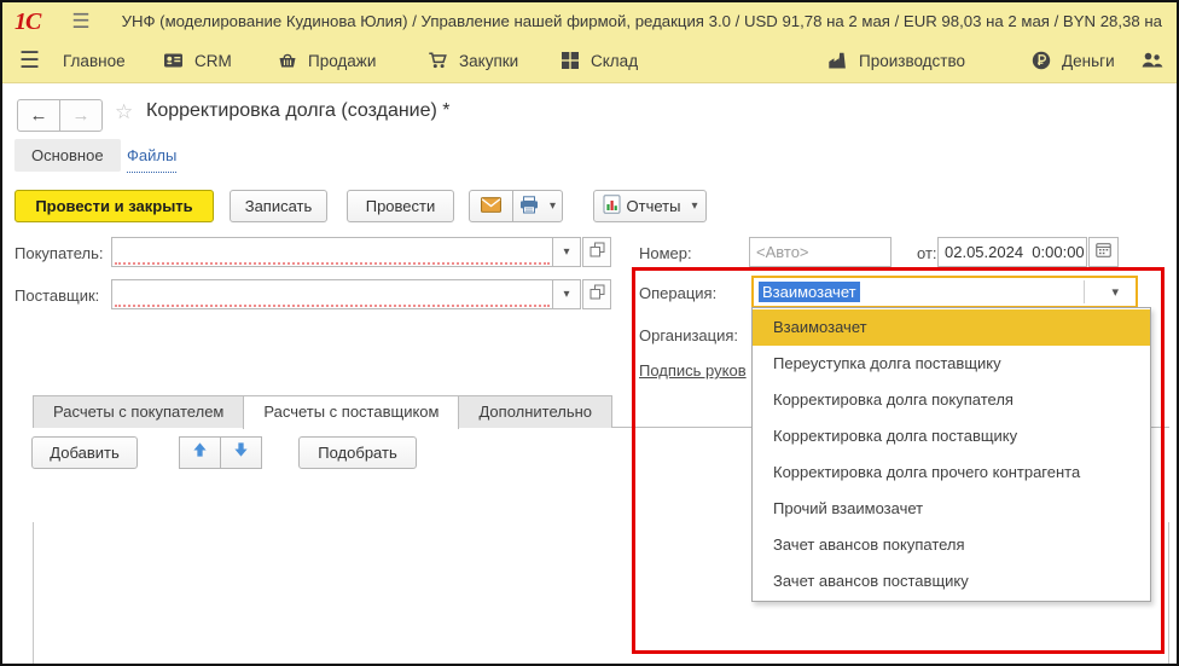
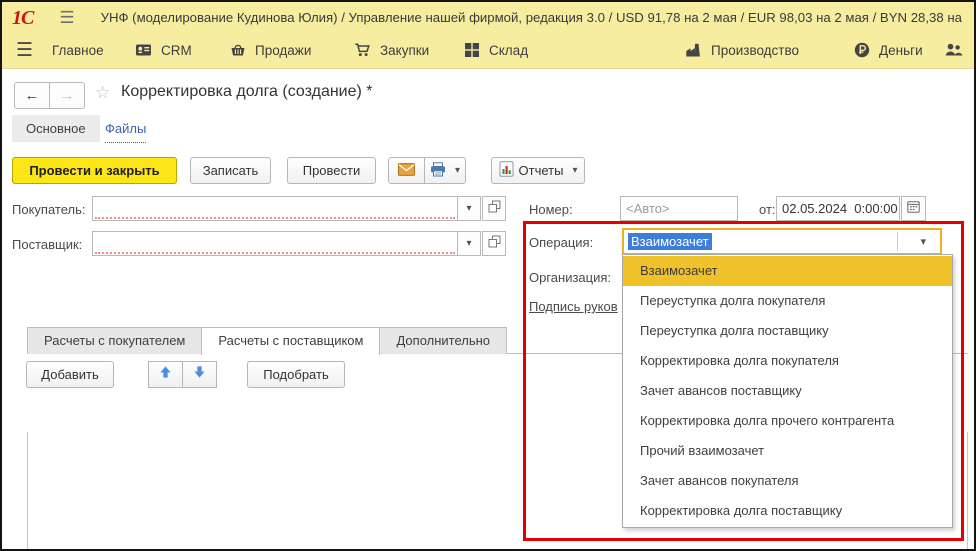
  1С
  ☰
  УНФ (моделирование Кудинова Юлия) / Управление нашей фирмой, редакция 3.0 / USD 91,78 на 2 мая / EUR 98,03 на 2 мая / BYN 28,38 на
  ☰
  Главное
  CRM
  Продажи
  Закупки
  Склад
  Производство
  Деньги
  ←
  →
  ☆
  Корректировка долга (создание) *
  Основное
  Файлы
  Провести и закрыть
  Записать
  Провести
  ▾
  Отчеты
  ▾
  Покупатель:
  ▾
  Поставщик:
  ▾
  Номер:
  <Авто>
  от:
  02.05.2024 0:00:00
  Операция:
  Взаимозачет
  ▾
  Организация:
  Подпись руков
  Расчеты с покупателем
  Расчеты с поставщиком
  Дополнительно
  Добавить
  Подобрать
  Взаимозачет
+ Переуступка долга покупателя
  Переуступка долга поставщику
  Корректировка долга покупателя
- Корректировка долга поставщику
+ Зачет авансов поставщику
  Корректировка долга прочего контрагента
  Прочий взаимозачет
  Зачет авансов покупателя
- Зачет авансов поставщику
+ Корректировка долга поставщику
